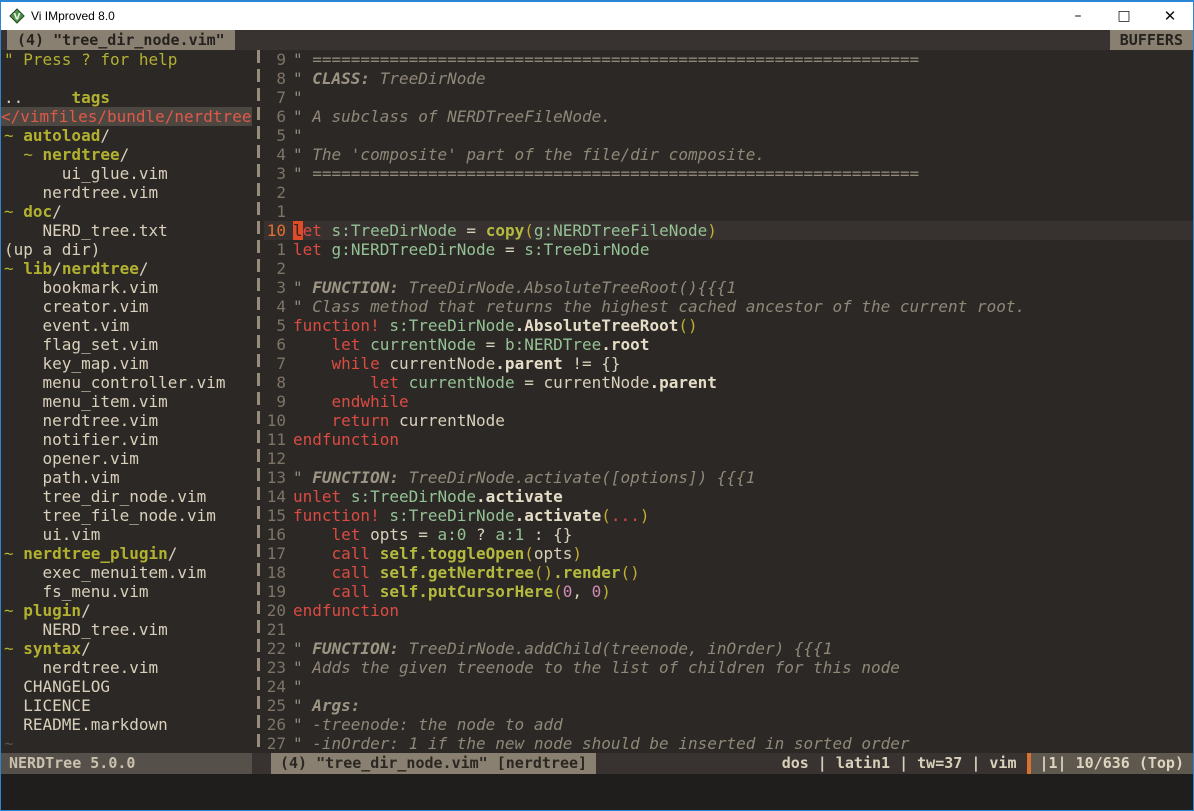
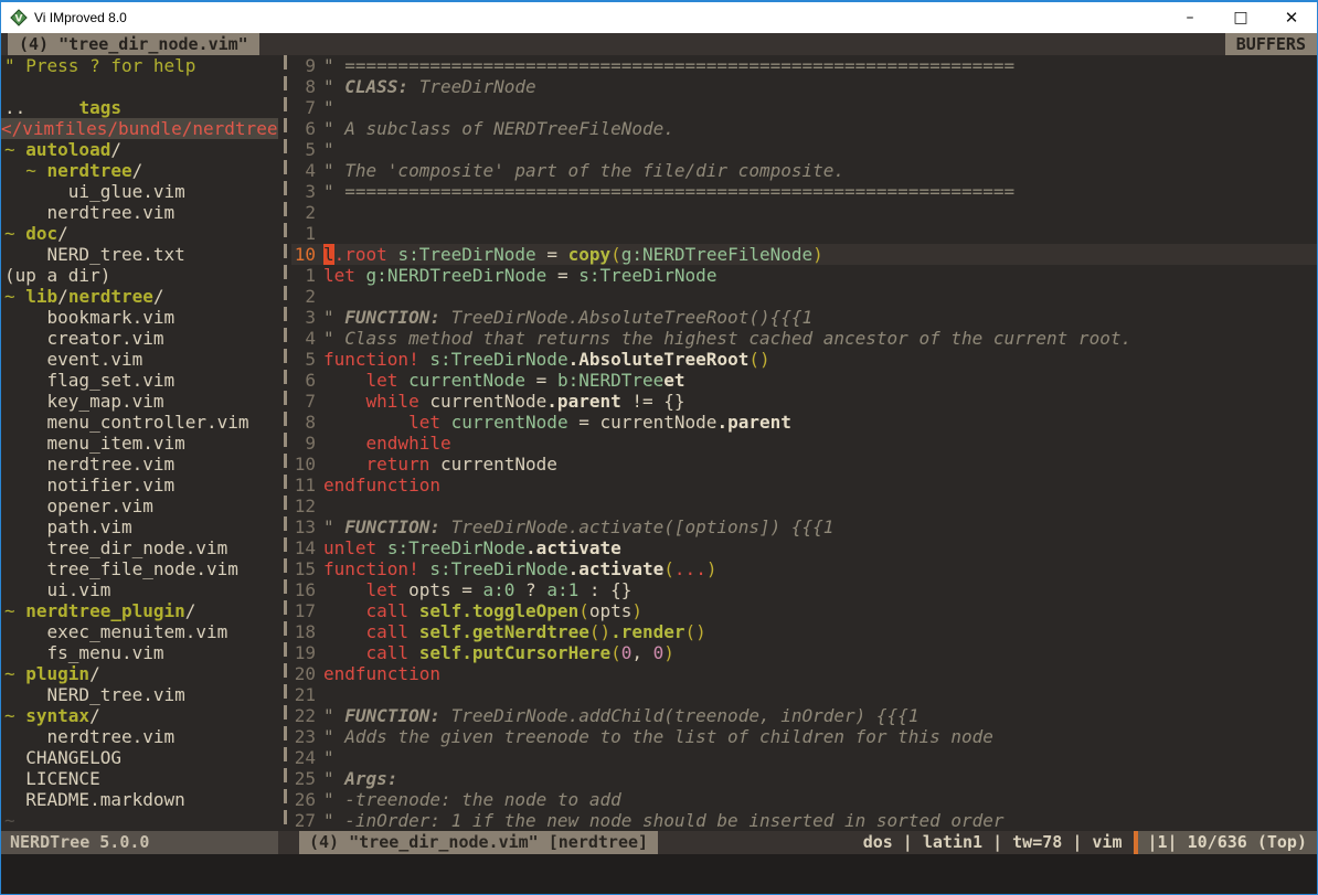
  V
  Vi IMproved 8.0
  –
  □
  ✕
  (4) "tree_dir_node.vim"
  BUFFERS
  " Press ? for help
  .. tags
  </vimfiles/bundle/nerdtree
  ~ autoload/
  ~ nerdtree/
  ui_glue.vim
  nerdtree.vim
  ~ doc/
  NERD_tree.txt
  (up a dir)
  ~ lib/nerdtree/
  bookmark.vim
  creator.vim
  event.vim
  flag_set.vim
  key_map.vim
  menu_controller.vim
  menu_item.vim
  nerdtree.vim
  notifier.vim
  opener.vim
  path.vim
  tree_dir_node.vim
  tree_file_node.vim
  ui.vim
  ~ nerdtree_plugin/
  exec_menuitem.vim
  fs_menu.vim
  ~ plugin/
  NERD_tree.vim
  ~ syntax/
  nerdtree.vim
  CHANGELOG
  LICENCE
  README.markdown
  ~
  9
  " ===============================================================
  8
  " CLASS: TreeDirNode
  7
  "
  6
  " A subclass of NERDTreeFileNode.
  5
  "
  4
  " The 'composite' part of the file/dir composite.
  3
  " ===============================================================
  2
  1
  10
- let s:TreeDirNode = copy(g:NERDTreeFileNode)
+ l.root s:TreeDirNode = copy(g:NERDTreeFileNode)
  1
  let g:NERDTreeDirNode = s:TreeDirNode
  2
  3
  " FUNCTION: TreeDirNode.AbsoluteTreeRoot(){{{1
  4
  " Class method that returns the highest cached ancestor of the current root.
  5
  function! s:TreeDirNode.AbsoluteTreeRoot()
  6
- let currentNode = b:NERDTree.root
+ let currentNode = b:NERDTreeet
  7
  while currentNode.parent != {}
  8
  let currentNode = currentNode.parent
  9
  endwhile
  10
  return currentNode
  11
  endfunction
  12
  13
  " FUNCTION: TreeDirNode.activate([options]) {{{1
  14
  unlet s:TreeDirNode.activate
  15
  function! s:TreeDirNode.activate(...)
  16
  let opts = a:0 ? a:1 : {}
  17
  call self.toggleOpen(opts)
  18
  call self.getNerdtree().render()
  19
  call self.putCursorHere(0, 0)
  20
  endfunction
  21
  22
  " FUNCTION: TreeDirNode.addChild(treenode, inOrder) {{{1
  23
  " Adds the given treenode to the list of children for this node
  24
  "
  25
  " Args:
  26
  " -treenode: the node to add
  27
  " -inOrder: 1 if the new node should be inserted in sorted order
  NERDTree 5.0.0
  (4) "tree_dir_node.vim" [nerdtree]
- dos | latin1 | tw=37 | vim
+ dos | latin1 | tw=78 | vim
  |1| 10/636 (Top)
